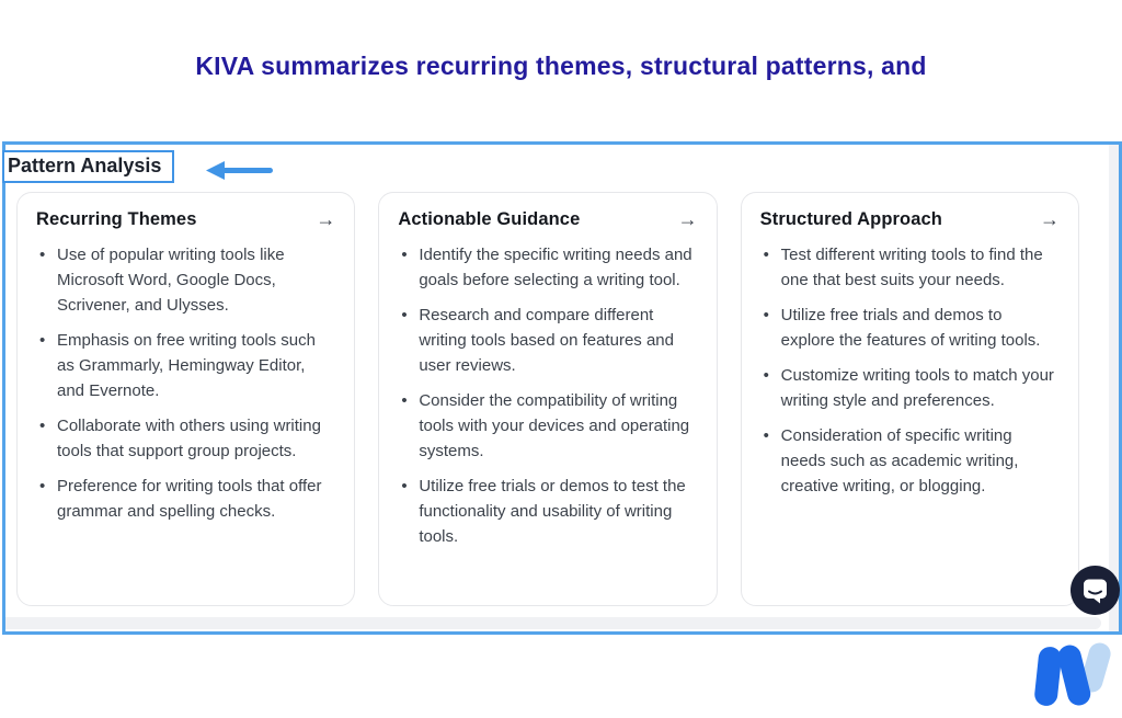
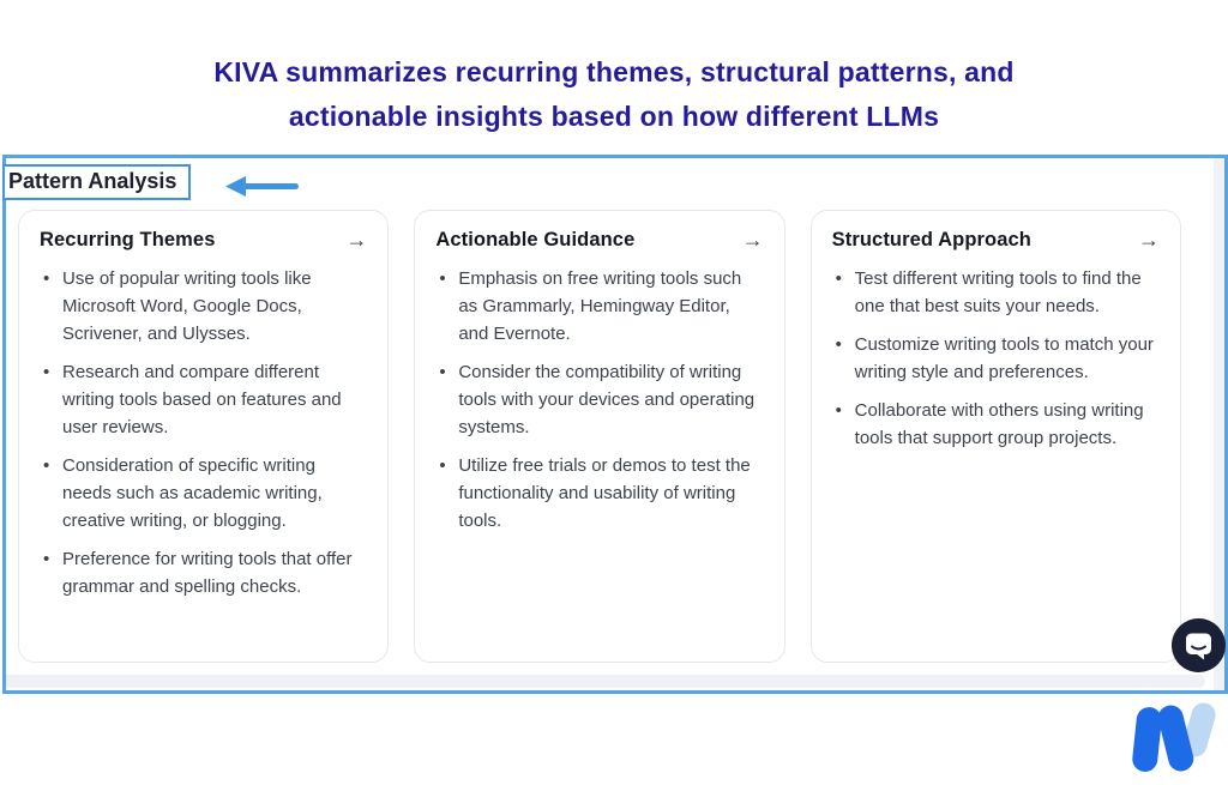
  KIVA summarizes recurring themes, structural patterns, and
+ actionable insights based on how different LLMs
  Pattern Analysis
  Recurring Themes
  →
  Use of popular writing tools like Microsoft Word, Google Docs, Scrivener, and Ulysses.
- Emphasis on free writing tools such as Grammarly, Hemingway Editor, and Evernote.
+ Research and compare different writing tools based on features and user reviews.
- Collaborate with others using writing tools that support group projects.
+ Consideration of specific writing needs such as academic writing, creative writing, or blogging.
  Preference for writing tools that offer grammar and spelling checks.
  Actionable Guidance
  →
- Identify the specific writing needs and goals before selecting a writing tool.
- Research and compare different writing tools based on features and user reviews.
+ Emphasis on free writing tools such as Grammarly, Hemingway Editor, and Evernote.
  Consider the compatibility of writing tools with your devices and operating systems.
  Utilize free trials or demos to test the functionality and usability of writing tools.
  Structured Approach
  →
  Test different writing tools to find the one that best suits your needs.
- Utilize free trials and demos to explore the features of writing tools.
  Customize writing tools to match your writing style and preferences.
- Consideration of specific writing needs such as academic writing, creative writing, or blogging.
+ Collaborate with others using writing tools that support group projects.
